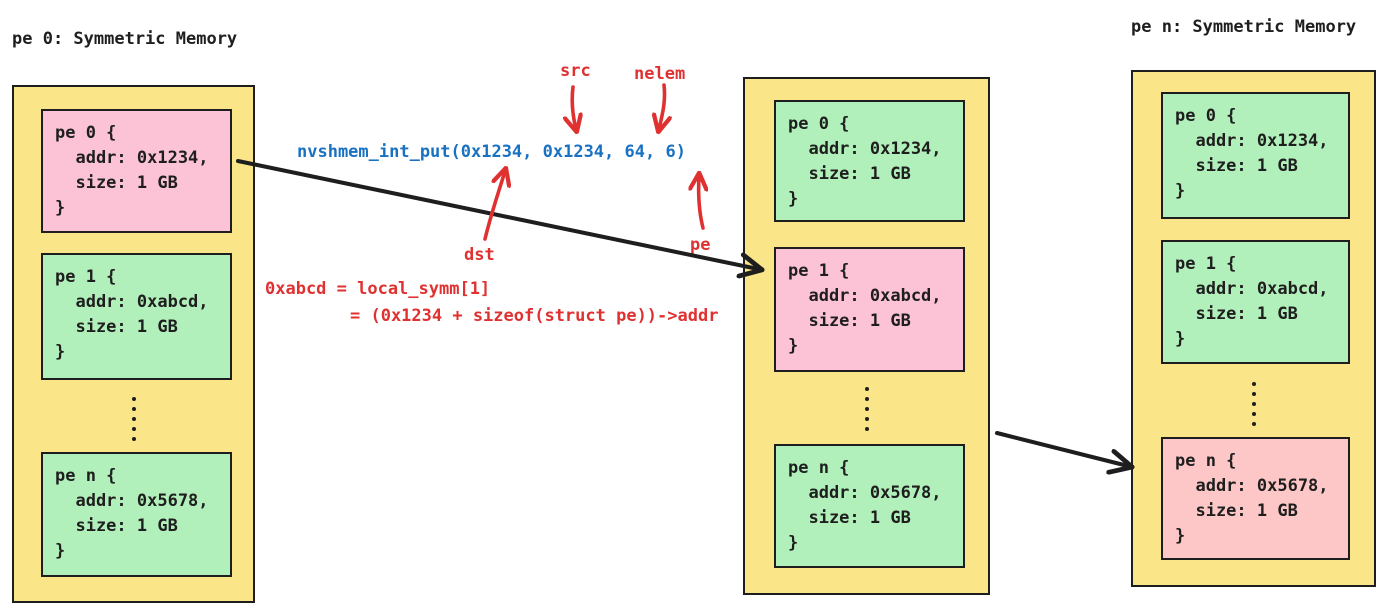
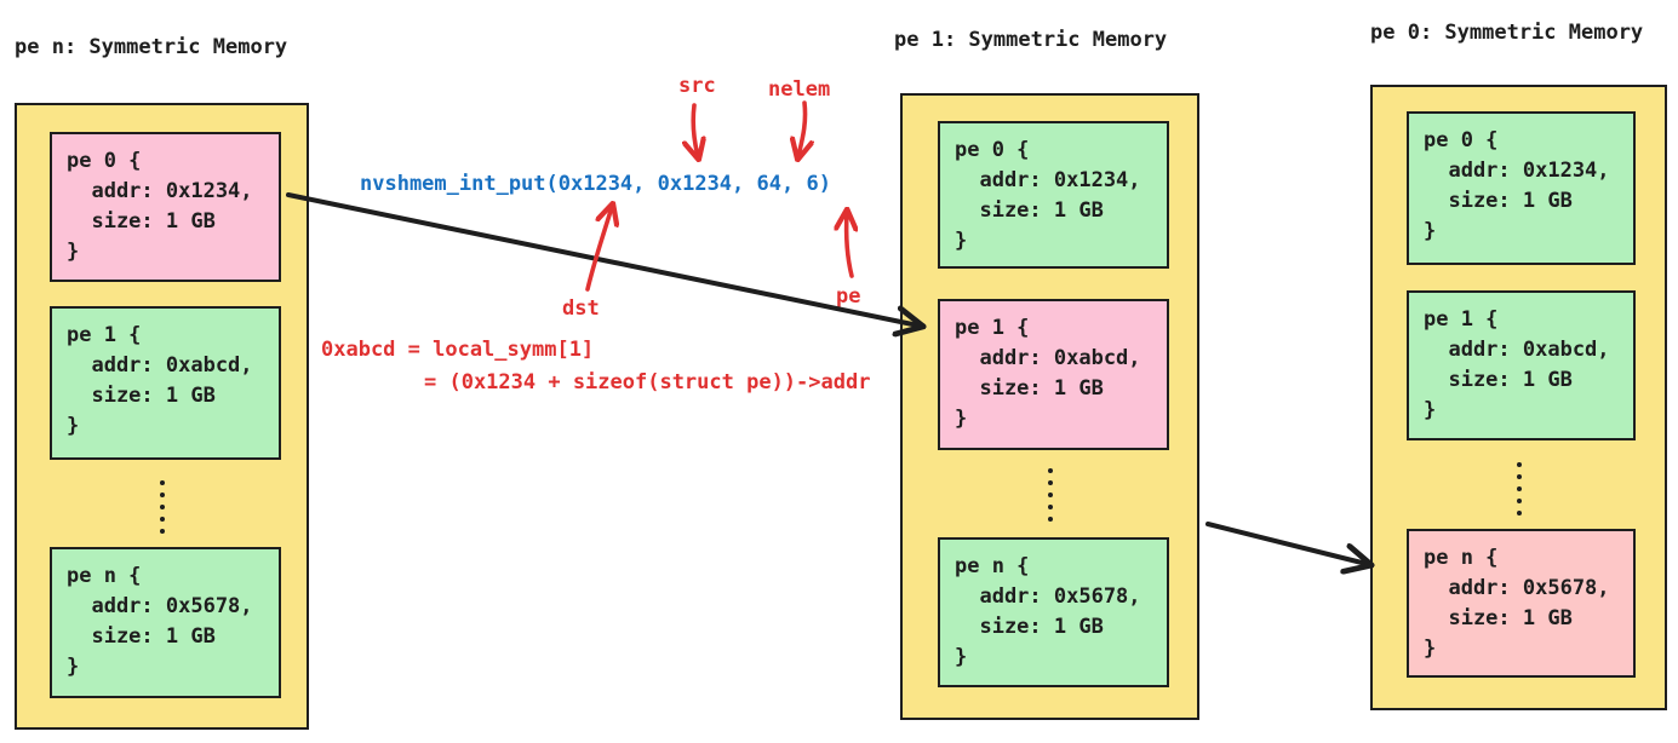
- pe 0: Symmetric Memory
+ pe n: Symmetric Memory
+ pe 1: Symmetric Memory
- pe n: Symmetric Memory
+ pe 0: Symmetric Memory
  pe 0 {
  addr: 0x1234,
  size: 1 GB
  }
  pe 1 {
  addr: 0xabcd,
  size: 1 GB
  }
  pe n {
  addr: 0x5678,
  size: 1 GB
  }
  pe 0 {
  addr: 0x1234,
  size: 1 GB
  }
  pe 1 {
  addr: 0xabcd,
  size: 1 GB
  }
  pe n {
  addr: 0x5678,
  size: 1 GB
  }
  pe 0 {
  addr: 0x1234,
  size: 1 GB
  }
  pe 1 {
  addr: 0xabcd,
  size: 1 GB
  }
  pe n {
  addr: 0x5678,
  size: 1 GB
  }
  nvshmem_int_put(0x1234, 0x1234, 64, 6)
  0xabcd = local_symm[1]
  = (0x1234 + sizeof(struct pe))->addr
  src
  nelem
  dst
  pe
